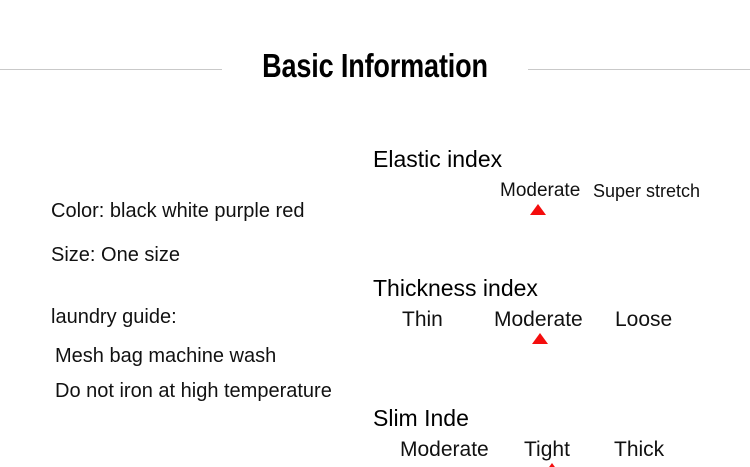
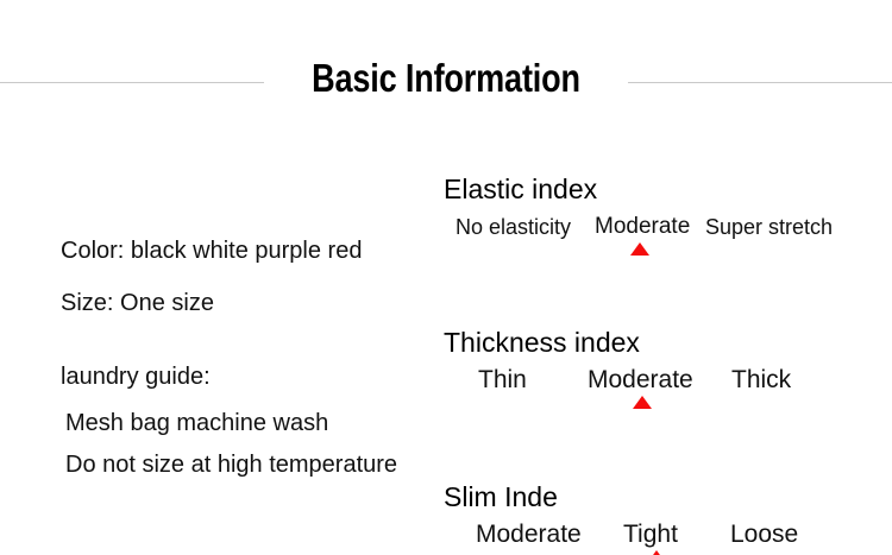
  Basic Information
  Color: black white purple red
  Size: One size
  laundry guide:
  Mesh bag machine wash
- Do not iron at high temperature
+ Do not size at high temperature
  Elastic index
+ No elasticity
  Moderate
  Super stretch
  Thickness index
  Thin
  Moderate
- Loose
+ Thick
  Slim Inde
  Moderate
  Tight
- Thick
+ Loose
